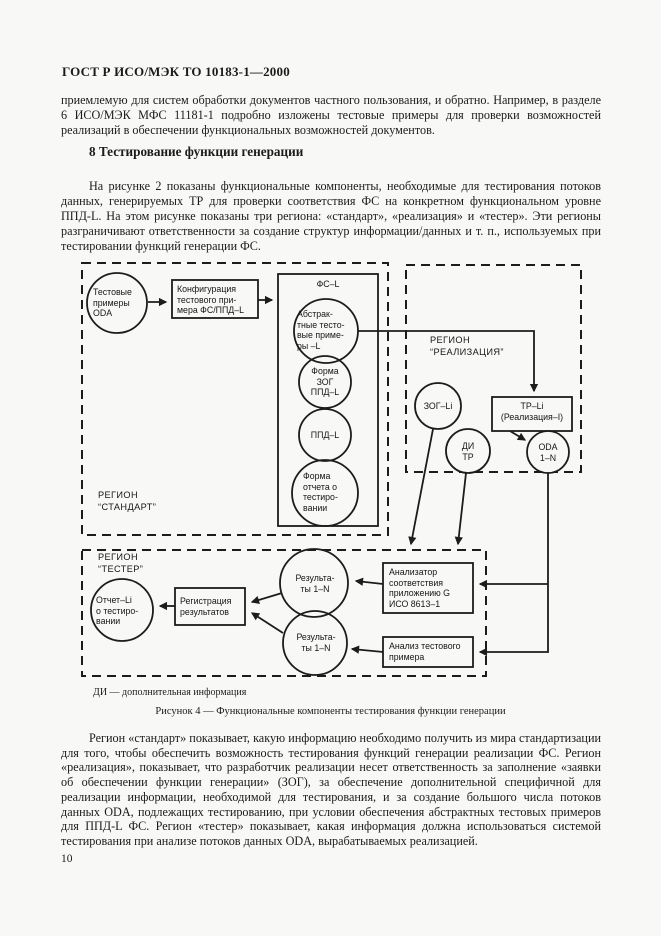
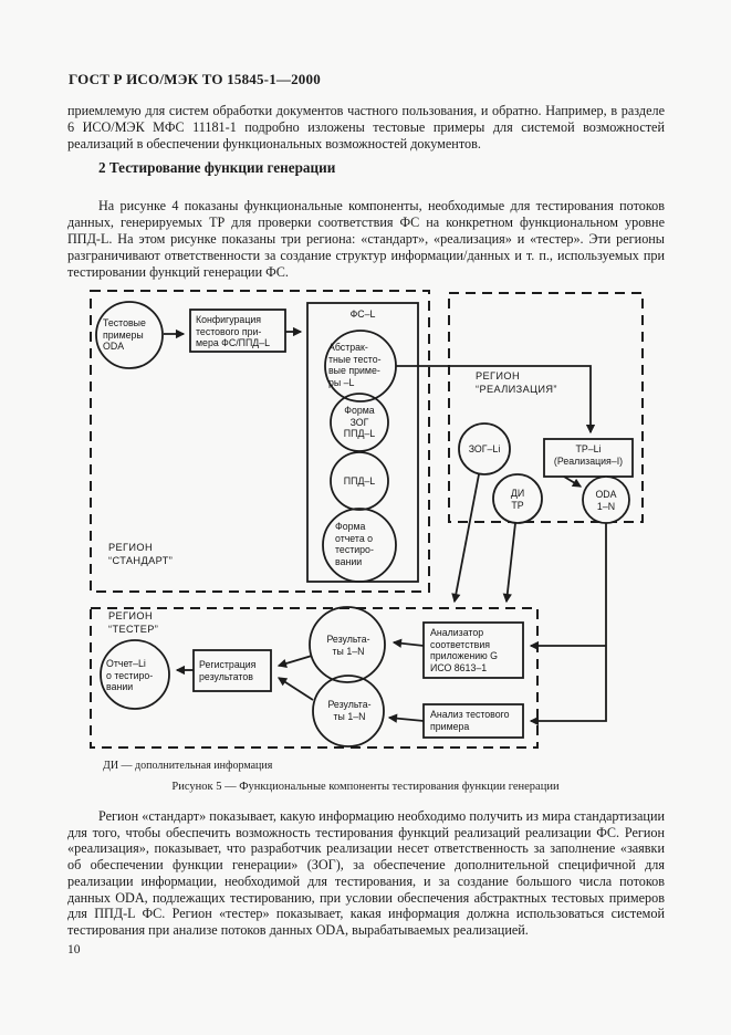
- ГОСТ Р ИСО/МЭК ТО 10183-1—2000
+ ГОСТ Р ИСО/МЭК ТО 15845-1—2000
- приемлемую для систем обработки документов частного пользования, и обратно. Например, в разделе 6 ИСО/МЭК МФС 11181-1 подробно изложены тестовые примеры для проверки возможностей реализаций в обеспечении функциональных возможностей документов.
+ приемлемую для систем обработки документов частного пользования, и обратно. Например, в разделе 6 ИСО/МЭК МФС 11181-1 подробно изложены тестовые примеры для системой возможностей реализаций в обеспечении функциональных возможностей документов.
- 8 Тестирование функции генерации
+ 2 Тестирование функции генерации
- На рисунке 2 показаны функциональные компоненты, необходимые для тестирования потоков данных, генерируемых ТР для проверки соответствия ФС на конкретном функциональном уровне ППД-L. На этом рисунке показаны три региона: «стандарт», «реализация» и «тестер». Эти регионы разграничивают ответственности за создание структур информации/данных и т. п., используемых при тестировании функций генерации ФС.
+ На рисунке 4 показаны функциональные компоненты, необходимые для тестирования потоков данных, генерируемых ТР для проверки соответствия ФС на конкретном функциональном уровне ППД-L. На этом рисунке показаны три региона: «стандарт», «реализация» и «тестер». Эти регионы разграничивают ответственности за создание структур информации/данных и т. п., используемых при тестировании функций генерации ФС.
  ФС–L
  Тестовые
  примеры
  ODA
  Конфигурация
  тестового при-
  мера ФС/ППД–L
  Абстрак-
  тные тесто-
  вые приме-
  ры –L
  Форма
  ЗОГ
  ППД–L
  ППД–L
  Форма
  отчета о
  тестиро-
  вании
  РЕГИОН
  “СТАНДАРТ”
  РЕГИОН
  “РЕАЛИЗАЦИЯ”
  РЕГИОН
  “ТЕСТЕР”
  ЗОГ–Li
  ТР–Li
  (Реализация–I)
  ДИ
  ТР
  ODA
  1–N
  Отчет–Li
  о тестиро-
  вании
  Регистрация
  результатов
  Результа-
  ты 1–N
  Результа-
  ты 1–N
  Анализатор
  соответствия
  приложению G
  ИСО 8613–1
  Анализ тестового
  примера
  ДИ — дополнительная информация
- Рисунок 4 — Функциональные компоненты тестирования функции генерации
+ Рисунок 5 — Функциональные компоненты тестирования функции генерации
- Регион «стандарт» показывает, какую информацию необходимо получить из мира стандартизации для того, чтобы обеспечить возможность тестирования функций генерации реализации ФС. Регион «реализация», показывает, что разработчик реализации несет ответственность за заполнение «заявки об обеспечении функции генерации» (ЗОГ), за обеспечение дополнительной специфичной для реализации информации, необходимой для тестирования, и за создание большого числа потоков данных ODA, подлежащих тестированию, при условии обеспечения абстрактных тестовых примеров для ППД-L ФС. Регион «тестер» показывает, какая информация должна использоваться системой тестирования при анализе потоков данных ODA, вырабатываемых реализацией.
+ Регион «стандарт» показывает, какую информацию необходимо получить из мира стандартизации для того, чтобы обеспечить возможность тестирования функций реализаций реализации ФС. Регион «реализация», показывает, что разработчик реализации несет ответственность за заполнение «заявки об обеспечении функции генерации» (ЗОГ), за обеспечение дополнительной специфичной для реализации информации, необходимой для тестирования, и за создание большого числа потоков данных ODA, подлежащих тестированию, при условии обеспечения абстрактных тестовых примеров для ППД-L ФС. Регион «тестер» показывает, какая информация должна использоваться системой тестирования при анализе потоков данных ODA, вырабатываемых реализацией.
  10
